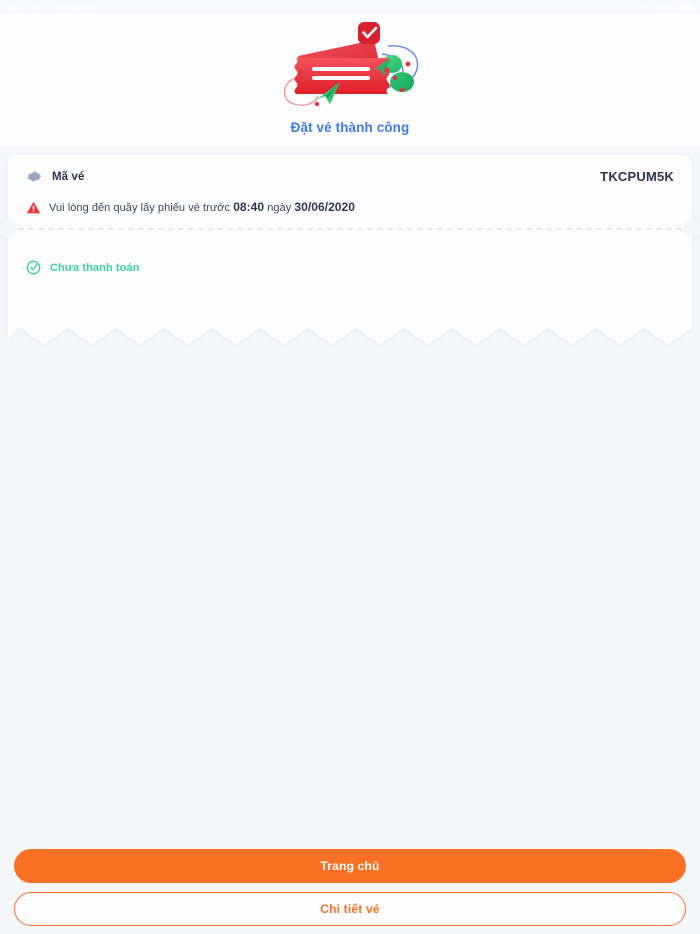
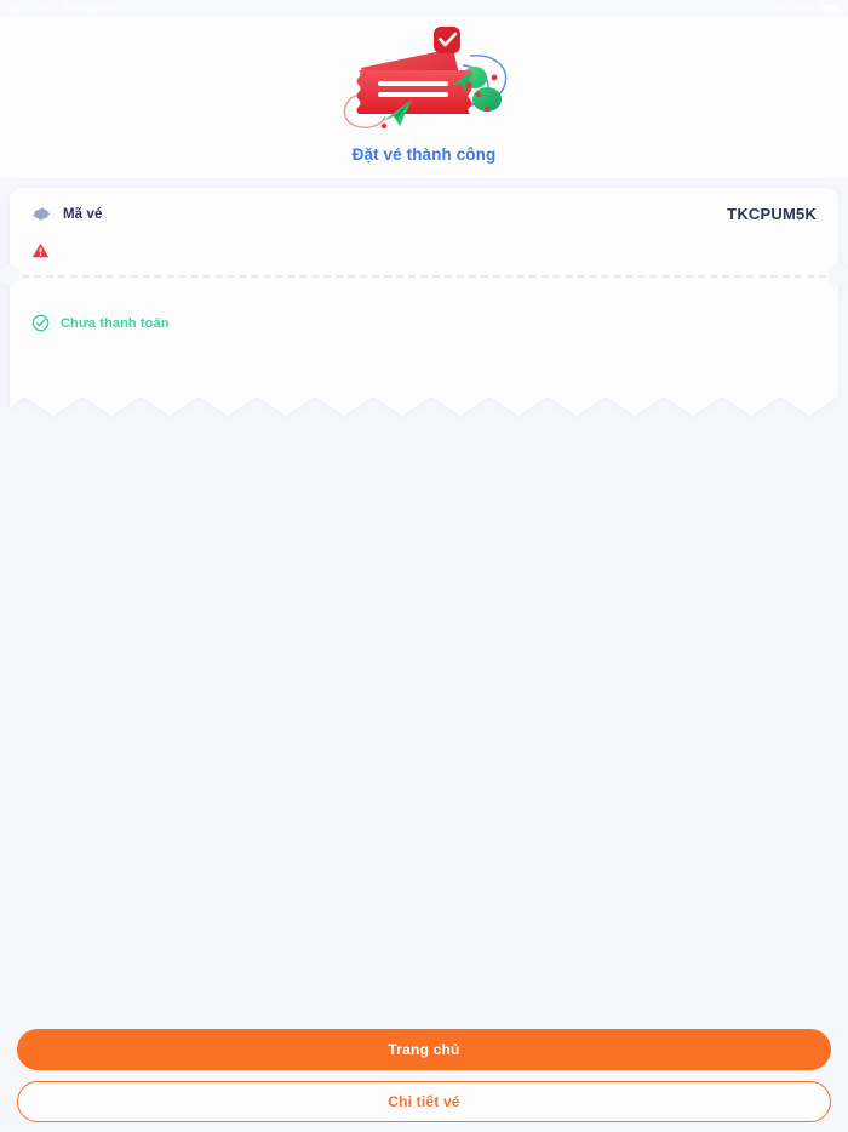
  Đặt vé thành công
  Mã vé
  TKCPUM5K
- Vui lòng đến quầy lấy phiếu vé trước 08:40 ngày 30/06/2020
  Chưa thanh toán
  Trang chủ
  Chi tiết vé
